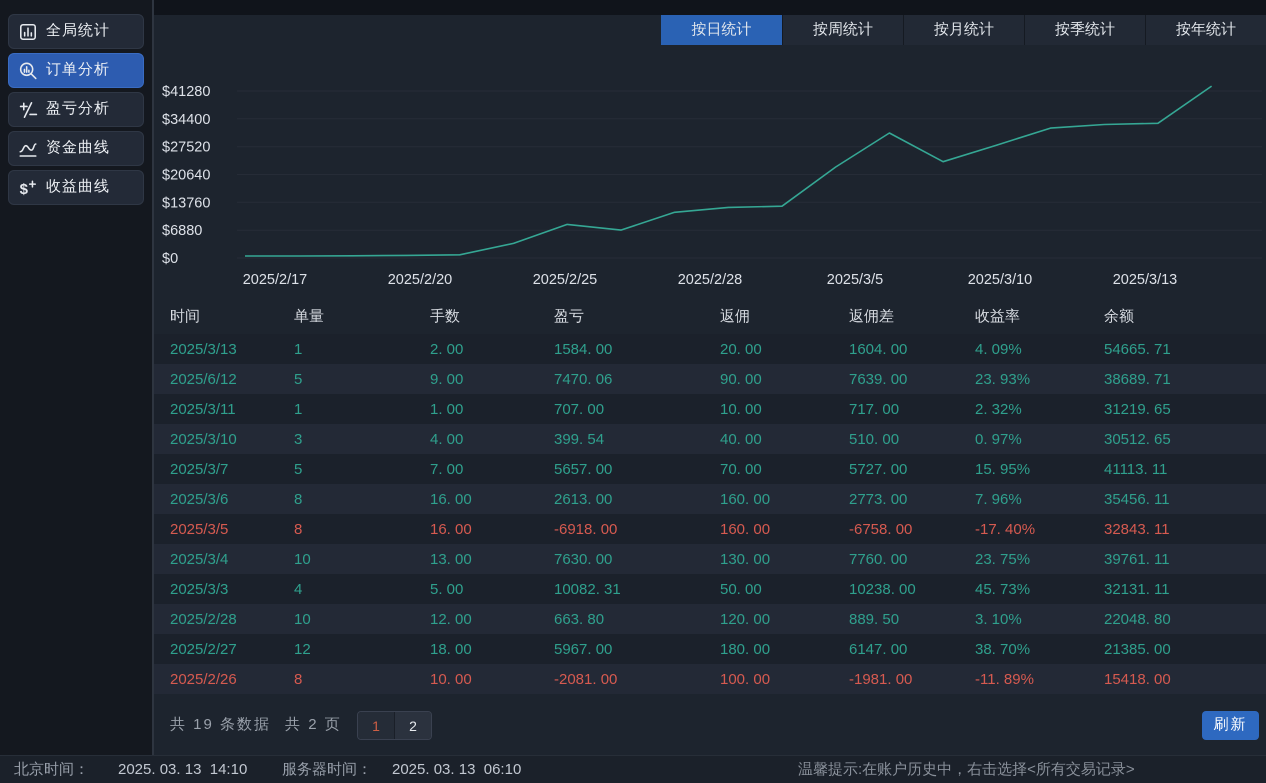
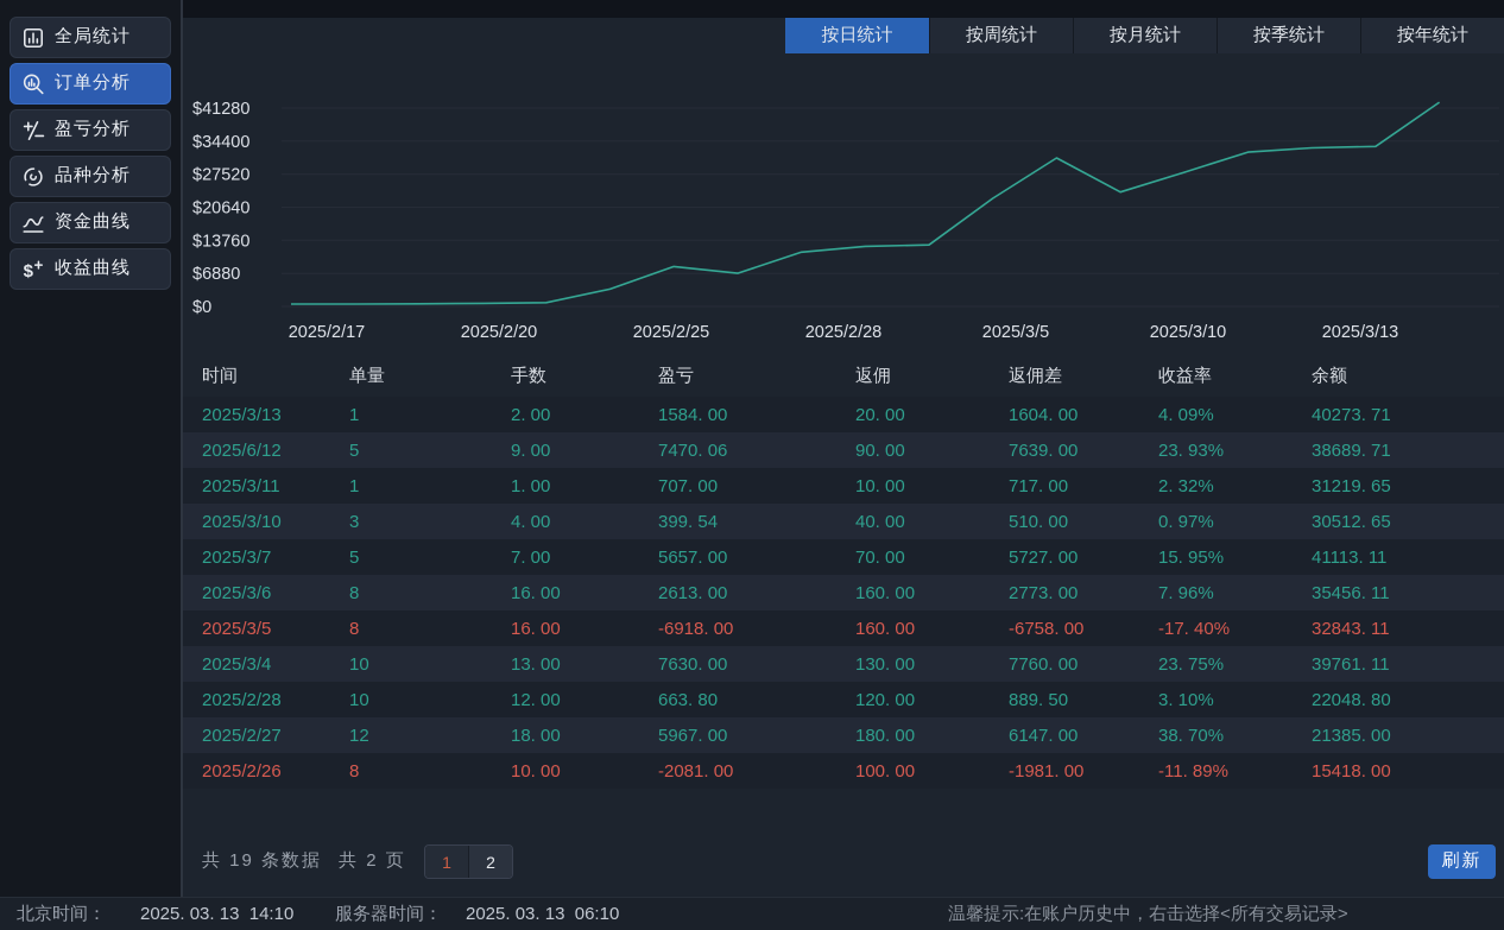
  全局统计
  订单分析
  盈亏分析
+ 品种分析
  资金曲线
  $
  收益曲线
  按日统计
  按周统计
  按月统计
  按季统计
  按年统计
  $41280
  $34400
  $27520
  $20640
  $13760
  $6880
  $0
  2025/2/17
  2025/2/20
  2025/2/25
  2025/2/28
  2025/3/5
  2025/3/10
  2025/3/13
  时间
  单量
  手数
  盈亏
  返佣
  返佣差
  收益率
  余额
  2025/3/13
  1
  2. 00
  1584. 00
  20. 00
  1604. 00
  4. 09%
- 54665. 71
+ 40273. 71
  2025/6/12
  5
  9. 00
  7470. 06
  90. 00
  7639. 00
  23. 93%
  38689. 71
  2025/3/11
  1
  1. 00
  707. 00
  10. 00
  717. 00
  2. 32%
  31219. 65
  2025/3/10
  3
  4. 00
  399. 54
  40. 00
  510. 00
  0. 97%
  30512. 65
  2025/3/7
  5
  7. 00
  5657. 00
  70. 00
  5727. 00
  15. 95%
  41113. 11
  2025/3/6
  8
  16. 00
  2613. 00
  160. 00
  2773. 00
  7. 96%
  35456. 11
  2025/3/5
  8
  16. 00
  -6918. 00
  160. 00
  -6758. 00
  -17. 40%
  32843. 11
  2025/3/4
  10
  13. 00
  7630. 00
  130. 00
  7760. 00
  23. 75%
  39761. 11
- 2025/3/3
- 4
- 5. 00
- 10082. 31
- 50. 00
- 10238. 00
- 45. 73%
- 32131. 11
  2025/2/28
  10
  12. 00
  663. 80
  120. 00
  889. 50
  3. 10%
  22048. 80
  2025/2/27
  12
  18. 00
  5967. 00
  180. 00
  6147. 00
  38. 70%
  21385. 00
  2025/2/26
  8
  10. 00
  -2081. 00
  100. 00
  -1981. 00
  -11. 89%
  15418. 00
  共 19 条数据 共 2 页
  1
  2
  刷新
  北京时间：
  2025. 03. 13 14:10
  服务器时间：
  2025. 03. 13 06:10
  温馨提示:在账户历史中，右击选择<所有交易记录>
